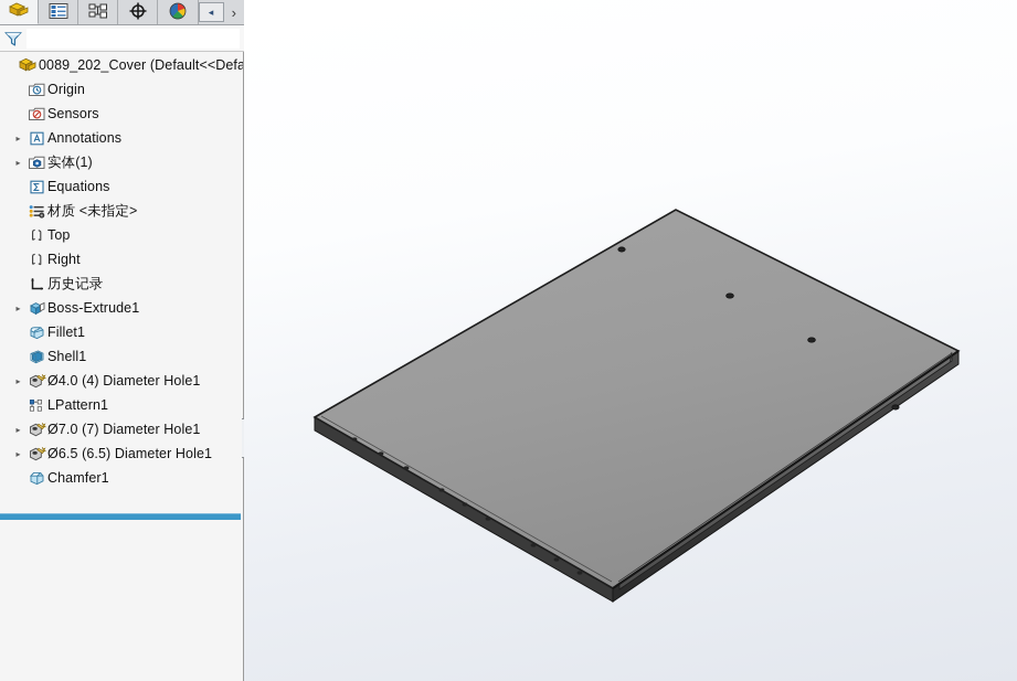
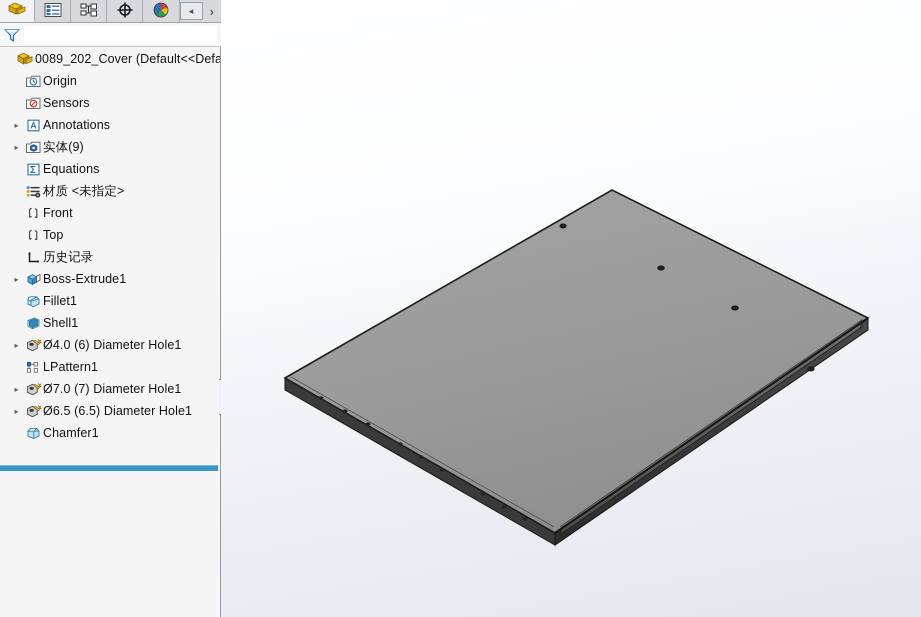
  ◂
  ›
  0089_202_Cover (Default<<Defa
  Origin
  Sensors
  ▸
  Annotations
  ▸
- 实体(1)
+ 实体(9)
  Equations
  材质 <未指定>
+ Front
  Top
- Right
  历史记录
  ▸
  Boss-Extrude1
  Fillet1
  Shell1
  ▸
- Ø4.0 (4) Diameter Hole1
+ Ø4.0 (6) Diameter Hole1
  LPattern1
  ▸
  Ø7.0 (7) Diameter Hole1
  ▸
  Ø6.5 (6.5) Diameter Hole1
  Chamfer1
